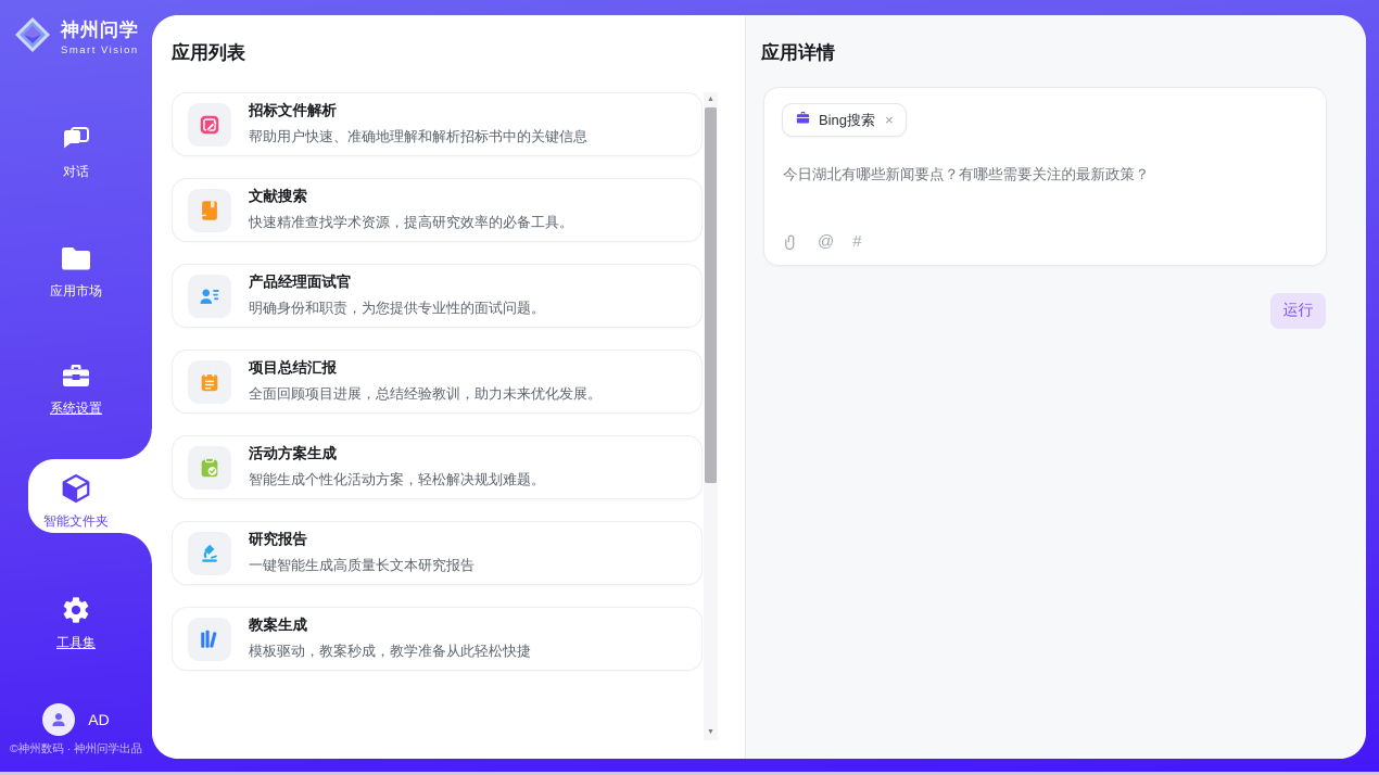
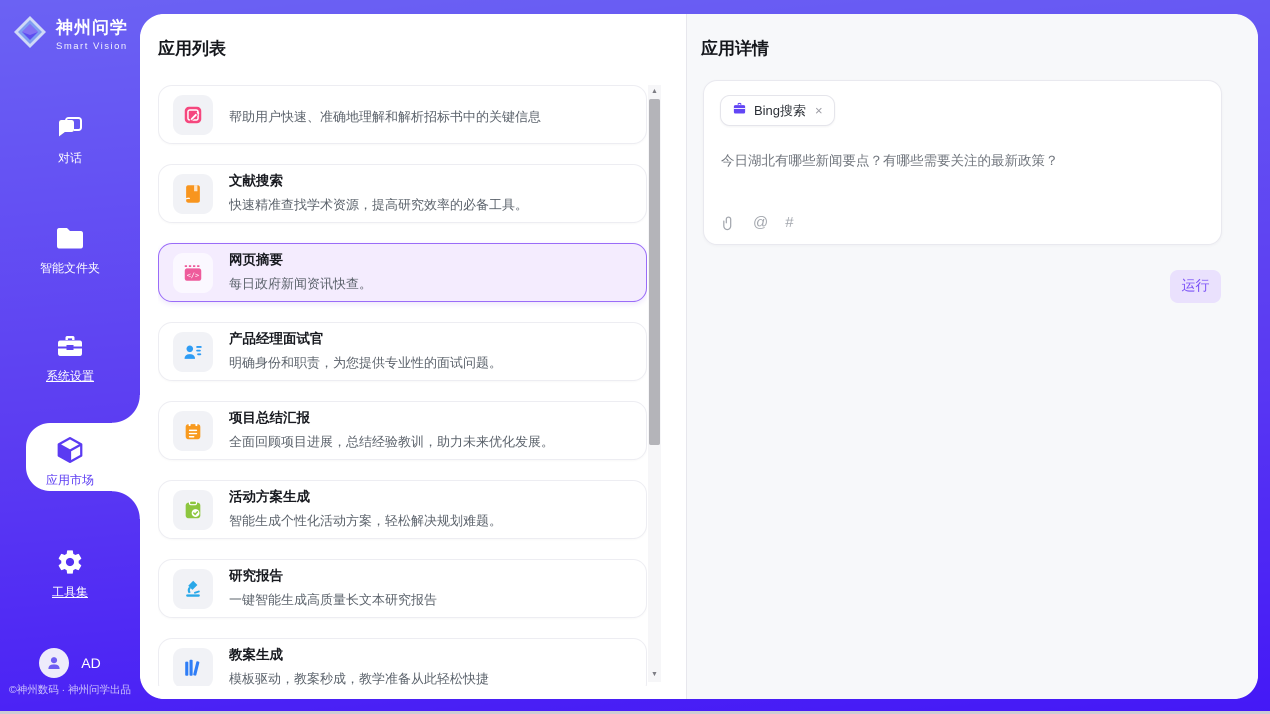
  神州问学
  Smart Vision
  对话
- 应用市场
+ 智能文件夹
  系统设置
- 智能文件夹
+ 应用市场
  工具集
  AD
  ©神州数码 · 神州问学出品
  应用列表
- 招标文件解析
  帮助用户快速、准确地理解和解析招标书中的关键信息
  文献搜索
  快速精准查找学术资源，提高研究效率的必备工具。
+ </>
+ 网页摘要
+ 每日政府新闻资讯快查。
  产品经理面试官
  明确身份和职责，为您提供专业性的面试问题。
  项目总结汇报
  全面回顾项目进展，总结经验教训，助力未来优化发展。
  活动方案生成
  智能生成个性化活动方案，轻松解决规划难题。
  研究报告
  一键智能生成高质量长文本研究报告
  教案生成
  模板驱动，教案秒成，教学准备从此轻松快捷
  应用详情
  Bing搜索
  ×
  今日湖北有哪些新闻要点？有哪些需要关注的最新政策？
  @
  #
  运行
